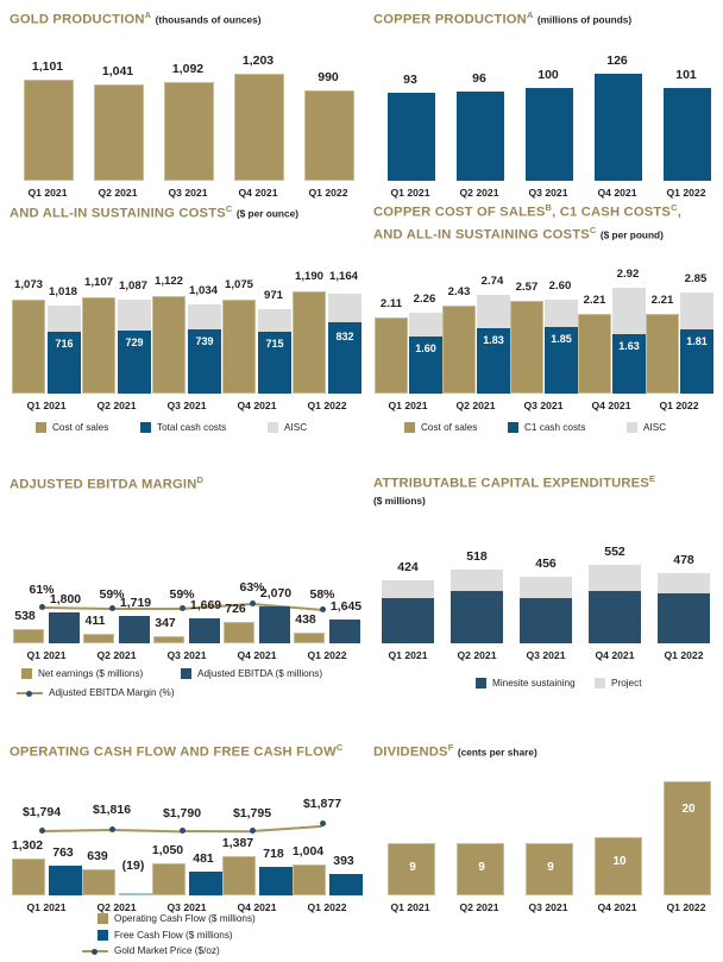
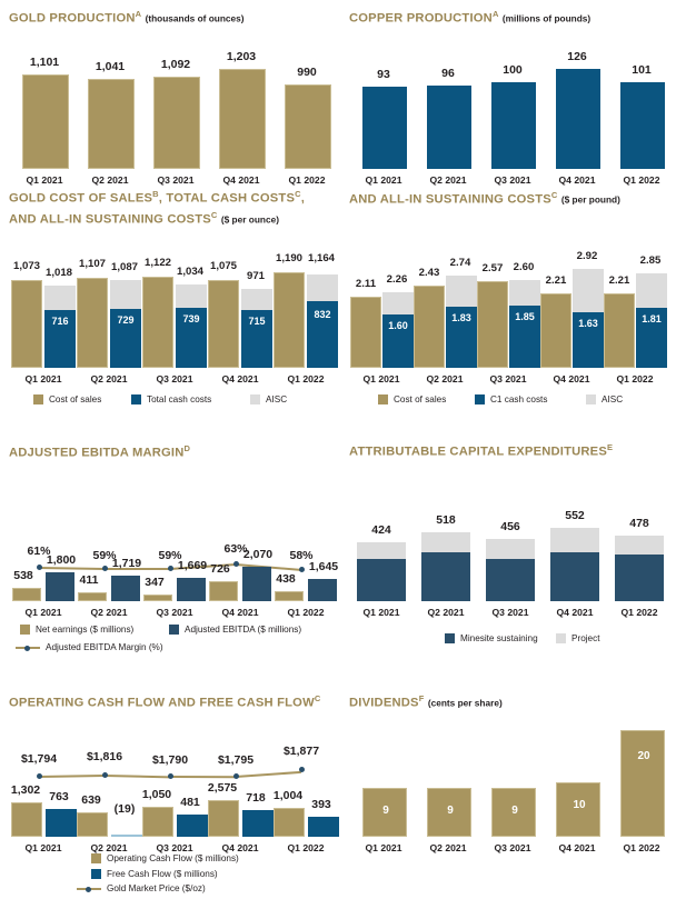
  GOLD PRODUCTIONA (thousands of ounces)
  1,101
  Q1 2021
  1,041
  Q2 2021
  1,092
  Q3 2021
  1,203
  Q4 2021
  990
  Q1 2022
  COPPER PRODUCTIONA (millions of pounds)
  93
  Q1 2021
  96
  Q2 2021
  100
  Q3 2021
  126
  Q4 2021
  101
  Q1 2022
+ GOLD COST OF SALESB, TOTAL CASH COSTSC,
  AND ALL-IN SUSTAINING COSTSC ($ per ounce)
  1,073
  1,018
  716
  Q1 2021
  1,107
  1,087
  729
  Q2 2021
  1,122
  1,034
  739
  Q3 2021
  1,075
  971
  715
  Q4 2021
  1,190
  1,164
  832
  Q1 2022
  Cost of sales
  Total cash costs
  AISC
- COPPER COST OF SALESB, C1 CASH COSTSC,
  AND ALL-IN SUSTAINING COSTSC ($ per pound)
  2.11
  2.26
  1.60
  Q1 2021
  2.43
  2.74
  1.83
  Q2 2021
  2.57
  2.60
  1.85
  Q3 2021
  2.21
  2.92
  1.63
  Q4 2021
  2.21
  2.85
  1.81
  Q1 2022
  Cost of sales
  C1 cash costs
  AISC
  ADJUSTED EBITDA MARGIND
  61%
  59%
  59%
  63%
  58%
  538
  1,800
  Q1 2021
  411
  1,719
  Q2 2021
  347
  1,669
  Q3 2021
  726
  2,070
  Q4 2021
  438
  1,645
  Q1 2022
  Net earnings ($ millions)
  Adjusted EBITDA ($ millions)
  Adjusted EBITDA Margin (%)
  ATTRIBUTABLE CAPITAL EXPENDITURESE
- ($ millions)
  424
  Q1 2021
  518
  Q2 2021
  456
  Q3 2021
  552
  Q4 2021
  478
  Q1 2022
  Minesite sustaining
  Project
  OPERATING CASH FLOW AND FREE CASH FLOWC
  $1,794
  $1,816
  $1,790
  $1,795
  $1,877
  1,302
  763
  Q1 2021
  639
  (19)
  Q2 2021
  1,050
  481
  Q3 2021
- 1,387
+ 2,575
  718
  Q4 2021
  1,004
  393
  Q1 2022
  Operating Cash Flow ($ millions)
  Free Cash Flow ($ millions)
  Gold Market Price ($/oz)
  DIVIDENDSF (cents per share)
  9
  Q1 2021
  9
  Q2 2021
  9
  Q3 2021
  10
  Q4 2021
  20
  Q1 2022
